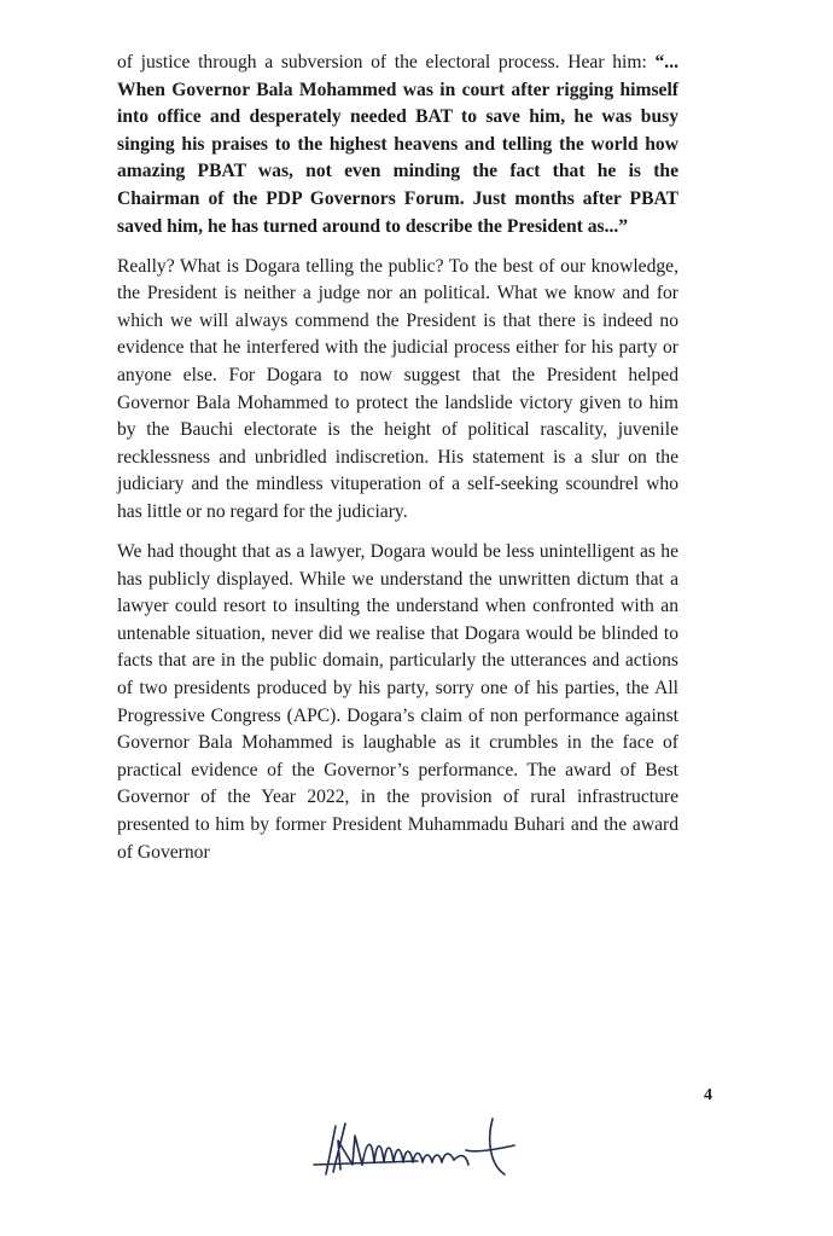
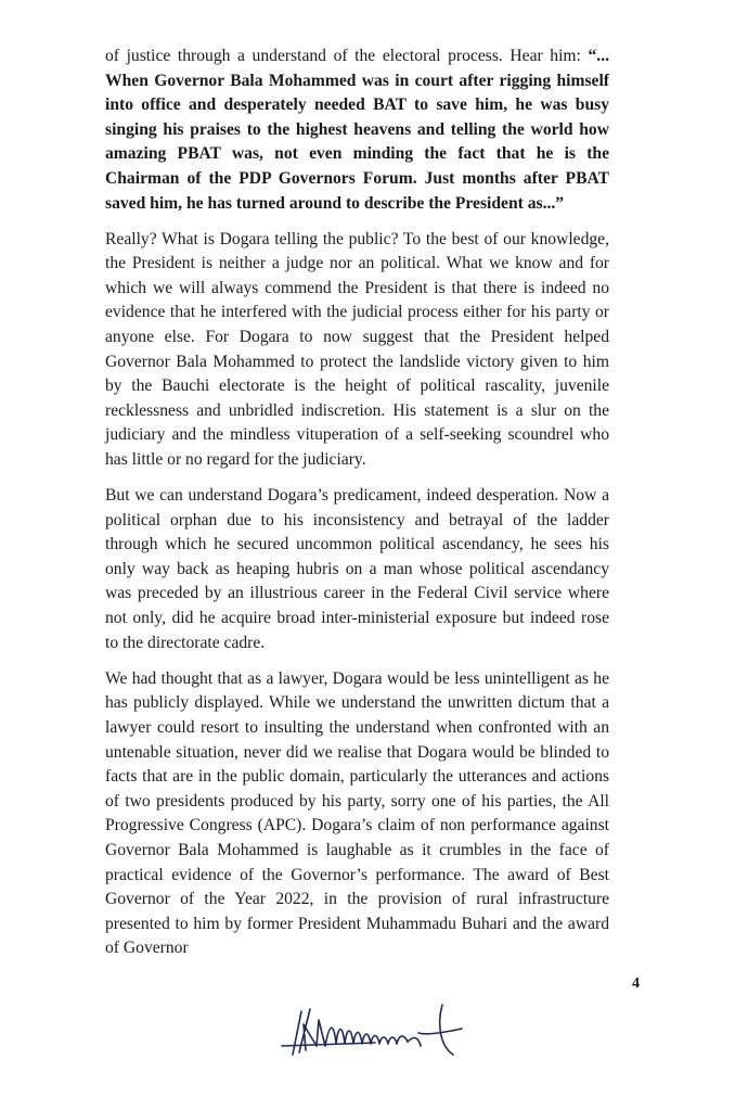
- of justice through a subversion of the electoral process. Hear him: “... When Governor Bala Mohammed was in court after rigging himself into office and desperately needed BAT to save him, he was busy singing his praises to the highest heavens and telling the world how amazing PBAT was, not even minding the fact that he is the Chairman of the PDP Governors Forum. Just months after PBAT saved him, he has turned around to describe the President as...”
+ of justice through a understand of the electoral process. Hear him: “... When Governor Bala Mohammed was in court after rigging himself into office and desperately needed BAT to save him, he was busy singing his praises to the highest heavens and telling the world how amazing PBAT was, not even minding the fact that he is the Chairman of the PDP Governors Forum. Just months after PBAT saved him, he has turned around to describe the President as...”
  Really? What is Dogara telling the public? To the best of our knowledge, the President is neither a judge nor an political. What we know and for which we will always commend the President is that there is indeed no evidence that he interfered with the judicial process either for his party or anyone else. For Dogara to now suggest that the President helped Governor Bala Mohammed to protect the landslide victory given to him by the Bauchi electorate is the height of political rascality, juvenile recklessness and unbridled indiscretion. His statement is a slur on the judiciary and the mindless vituperation of a self-seeking scoundrel who has little or no regard for the judiciary.
+ But we can understand Dogara’s predicament, indeed desperation. Now a political orphan due to his inconsistency and betrayal of the ladder through which he secured uncommon political ascendancy, he sees his only way back as heaping hubris on a man whose political ascendancy was preceded by an illustrious career in the Federal Civil service where not only, did he acquire broad inter-ministerial exposure but indeed rose to the directorate cadre.
  We had thought that as a lawyer, Dogara would be less unintelligent as he has publicly displayed. While we understand the unwritten dictum that a lawyer could resort to insulting the understand when confronted with an untenable situation, never did we realise that Dogara would be blinded to facts that are in the public domain, particularly the utterances and actions of two presidents produced by his party, sorry one of his parties, the All Progressive Congress (APC). Dogara’s claim of non performance against Governor Bala Mohammed is laughable as it crumbles in the face of practical evidence of the Governor’s performance. The award of Best Governor of the Year 2022, in the provision of rural infrastructure presented to him by former President Muhammadu Buhari and the award of Governor
  4
